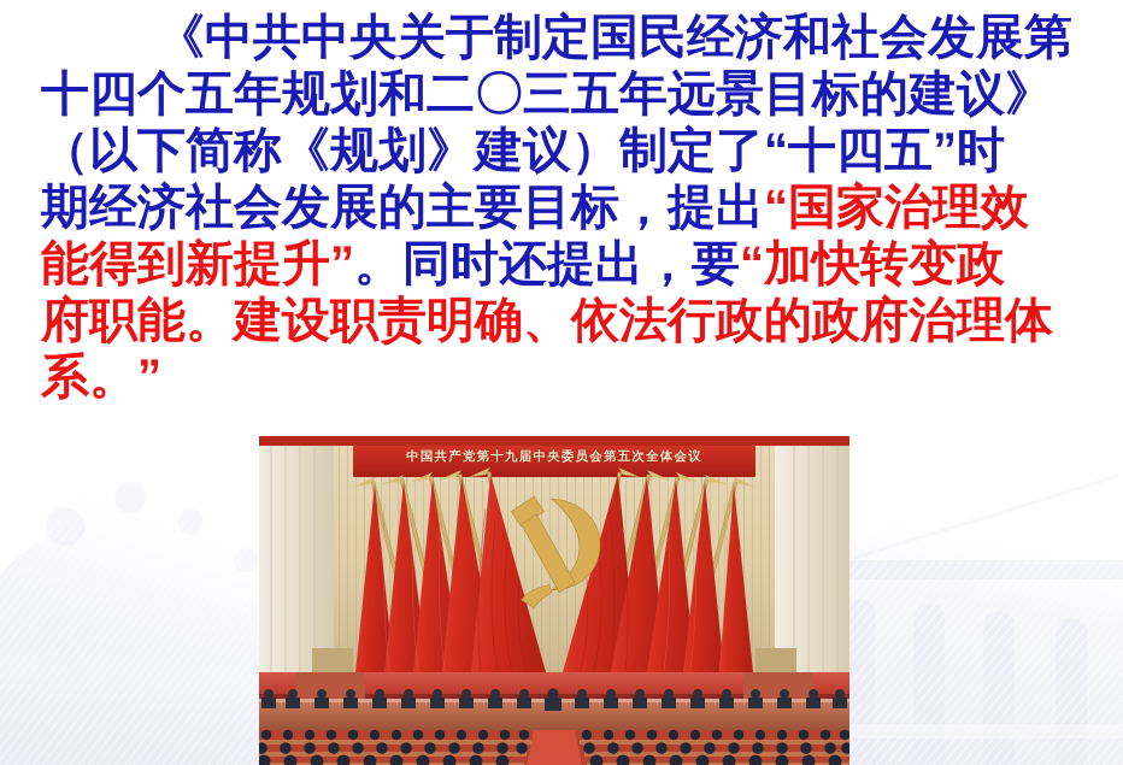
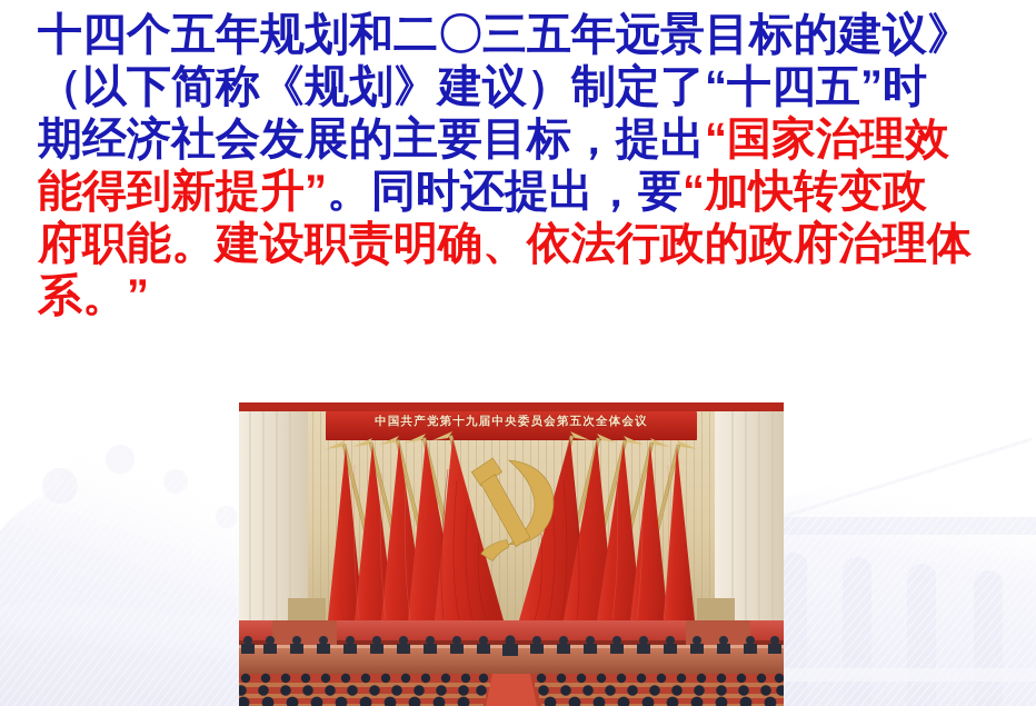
- 《中共中央关于制定国民经济和社会发展第
  十四个五年规划和二〇三五年远景目标的建议》
  （以下简称《规划》建议）制定了“十四五”时
  期经济社会发展的主要目标，提出“国家治理效
  能得到新提升”。同时还提出，要“加快转变政
  府职能。建设职责明确、依法行政的政府治理体
  系。”
  中国共产党第十九届中央委员会第五次全体会议
